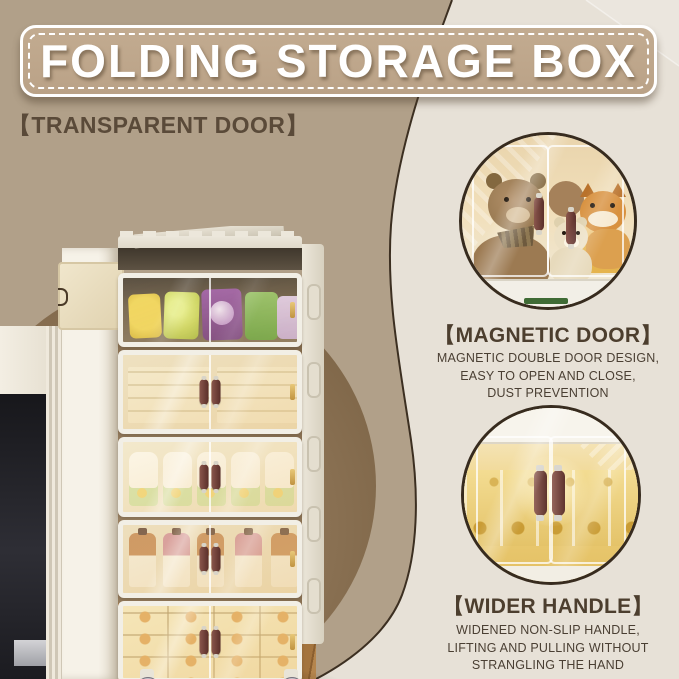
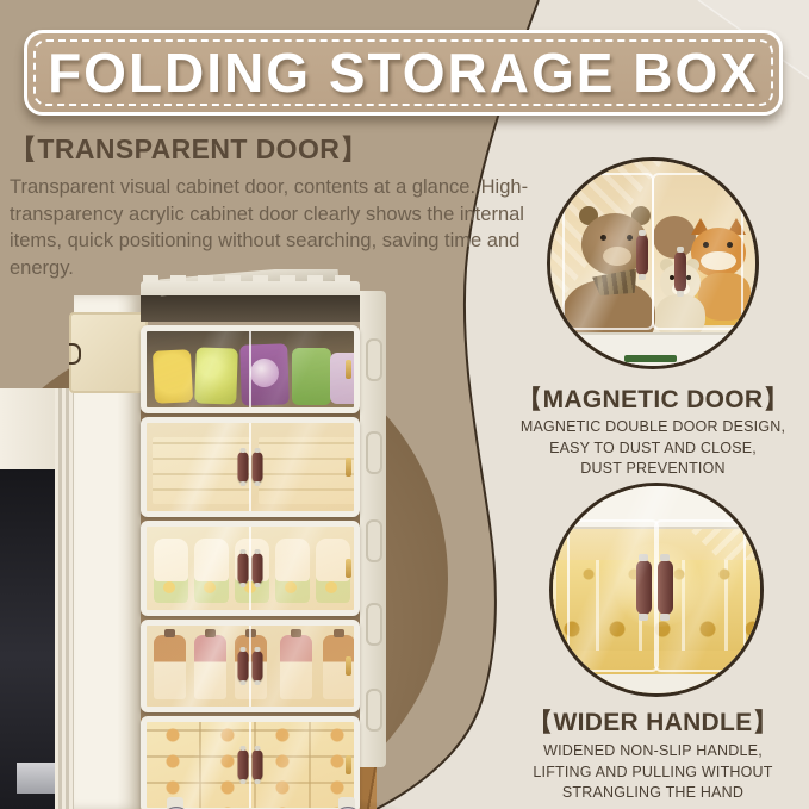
  FOLDING STORAGE BOX
  【TRANSPARENT DOOR】
+ Transparent visual cabinet door, contents at a glance. High-transparency acrylic cabinet door clearly shows the internal items, quick positioning without searching, saving time and energy.
  【MAGNETIC DOOR】
  MAGNETIC DOUBLE DOOR DESIGN,
- EASY TO OPEN AND CLOSE,
+ EASY TO DUST AND CLOSE,
  DUST PREVENTION
  【WIDER HANDLE】
  WIDENED NON-SLIP HANDLE,
  LIFTING AND PULLING WITHOUT
  STRANGLING THE HAND
